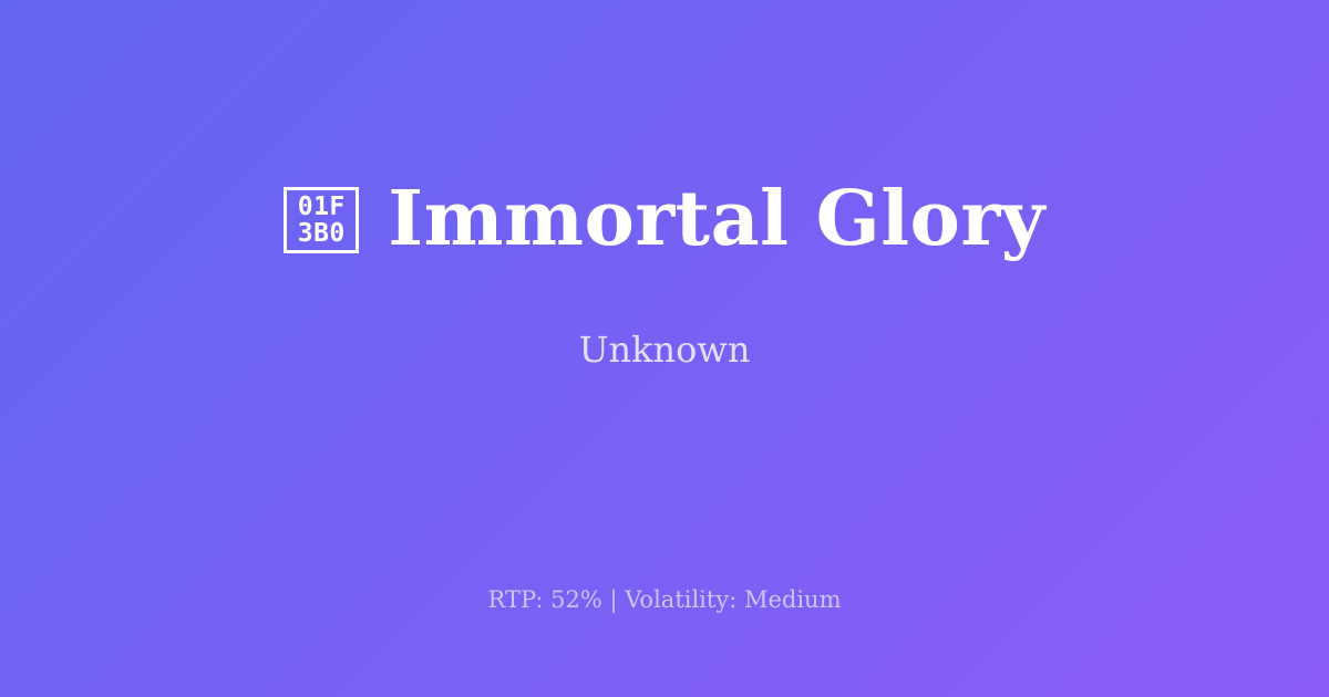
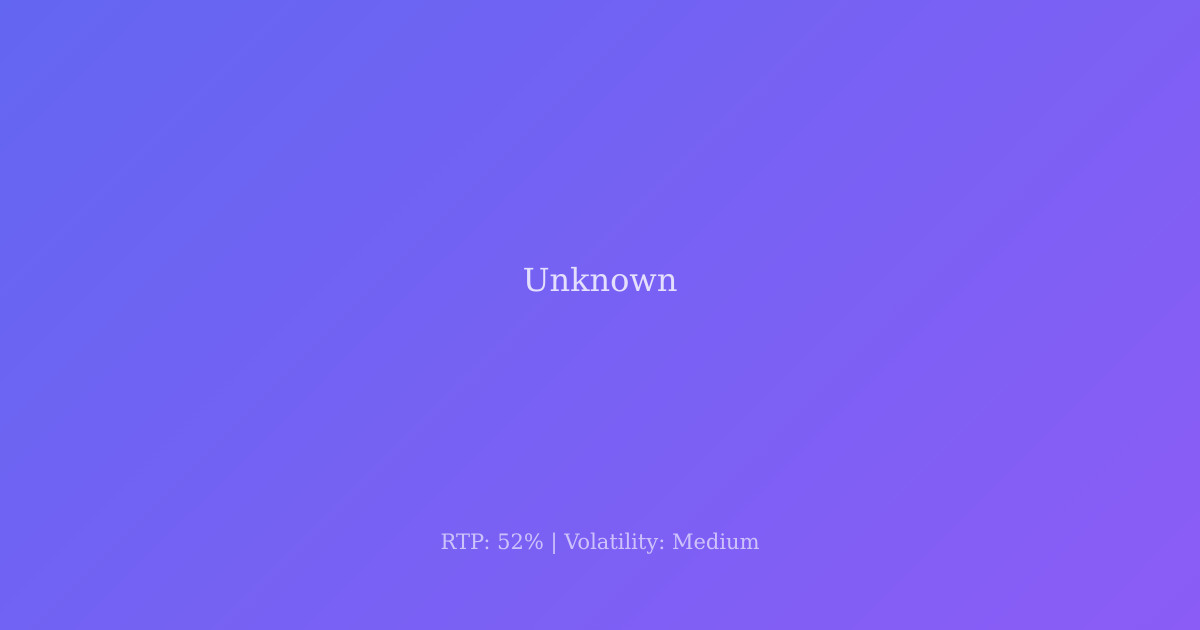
- 01F
- 3B0
- Immortal Glory
  Unknown
  RTP: 52% | Volatility: Medium
